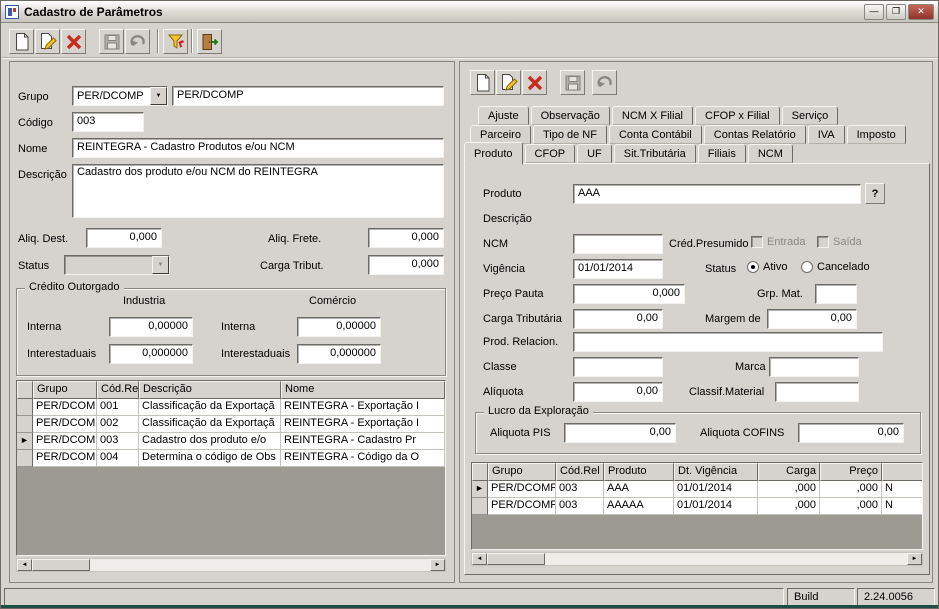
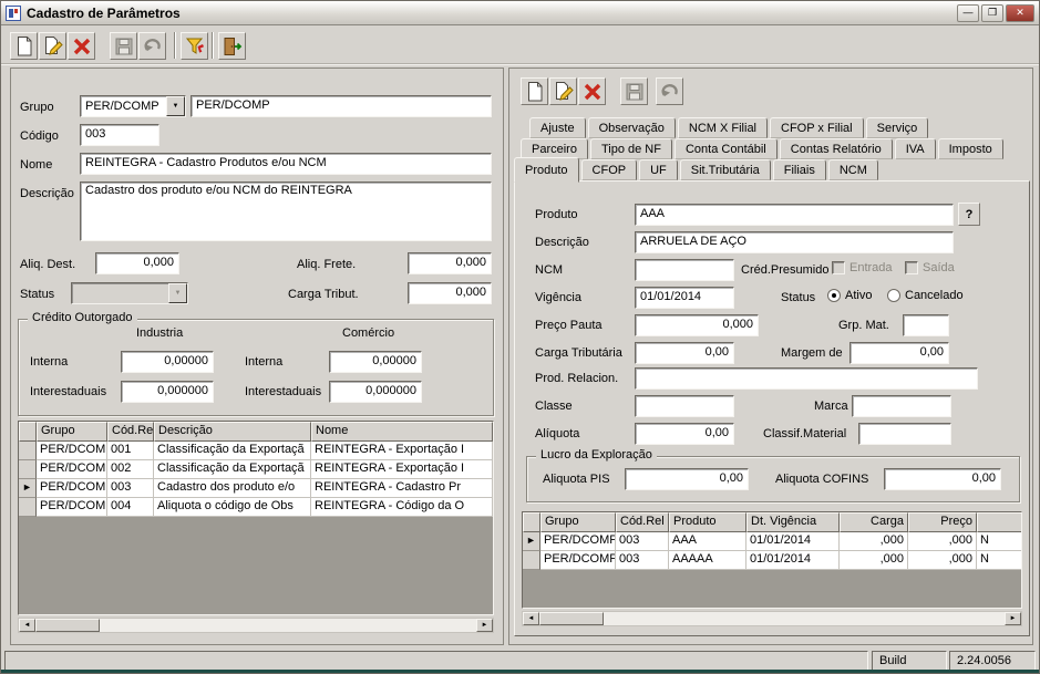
  Cadastro de Parâmetros
  —
  ❐
  ✕
  Grupo
  PER/DCOMP
  PER/DCOMP
  Código
  003
  Nome
  REINTEGRA - Cadastro Produtos e/ou NCM
  Descrição
  Cadastro dos produto e/ou NCM do REINTEGRA
  Aliq. Dest.
  0,000
  Aliq. Frete.
  0,000
  Status
  Carga Tribut.
  0,000
  Crédito Outorgado
  Industria
  Comércio
  Interna
  0,00000
  Interna
  0,00000
  Interestaduais
  0,000000
  Interestaduais
  0,000000
  Grupo
  Cód.Re
  Descrição
  Nome
  PER/DCOM
  001
  Classificação da Exportaçã
  REINTEGRA - Exportação I
  PER/DCOM
  002
  Classificação da Exportaçã
  REINTEGRA - Exportação I
  ►
  PER/DCOM
  003
  Cadastro dos produto e/o
  REINTEGRA - Cadastro Pr
  PER/DCOM
  004
- Determina o código de Obs
+ Aliquota o código de Obs
  REINTEGRA - Código da O
  Ajuste
  Observação
  NCM X Filial
  CFOP x Filial
  Serviço
  Parceiro
  Tipo de NF
  Conta Contábil
  Contas Relatório
  IVA
  Imposto
  Produto
  CFOP
  UF
  Sit.Tributária
  Filiais
  NCM
  Produto
  AAA
  ?
  Descrição
+ ARRUELA DE AÇO
  NCM
  Créd.Presumido
  Entrada
  Saída
  Vigência
  01/01/2014
  Status
  Ativo
  Cancelado
  Preço Pauta
  0,000
  Grp. Mat.
  Carga Tributária
  0,00
  Margem de
  0,00
  Prod. Relacion.
  Classe
  Marca
  Alíquota
  0,00
  Classif.Material
  Lucro da Exploração
  Aliquota PIS
  0,00
  Aliquota COFINS
  0,00
  Grupo
  Cód.Rel
  Produto
  Dt. Vigência
  Carga
  Preço
  ►
  PER/DCOMP
  003
  AAA
  01/01/2014
  ,000
  ,000
  N
  PER/DCOMP
  003
  AAAAA
  01/01/2014
  ,000
  ,000
  N
  Build
  2.24.0056
